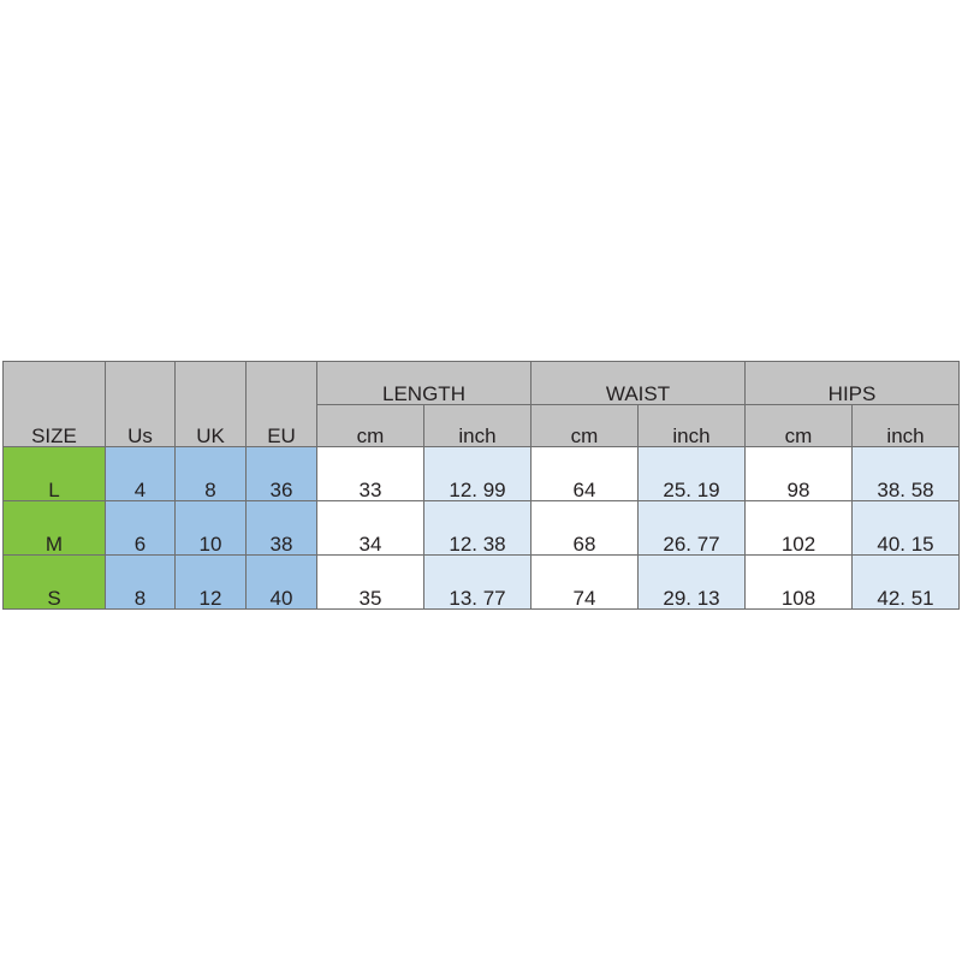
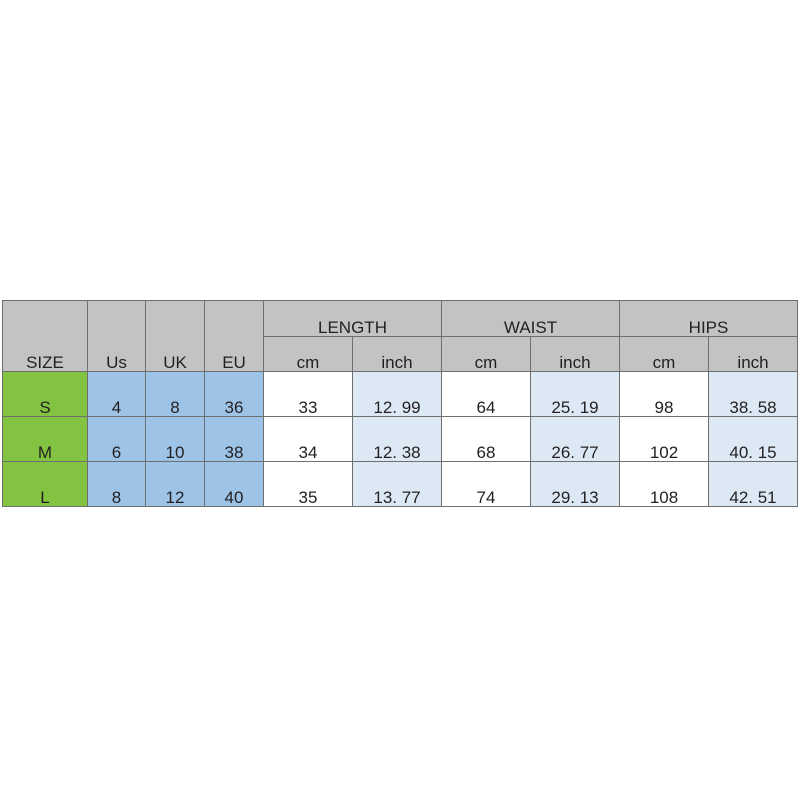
  SIZE	Us	UK	EU	LENGTH	WAIST	HIPS
  cm	inch	cm	inch	cm	inch
- L	4	8	36	33	12. 99	64	25. 19	98	38. 58
+ S	4	8	36	33	12. 99	64	25. 19	98	38. 58
  M	6	10	38	34	12. 38	68	26. 77	102	40. 15
- S	8	12	40	35	13. 77	74	29. 13	108	42. 51
+ L	8	12	40	35	13. 77	74	29. 13	108	42. 51
